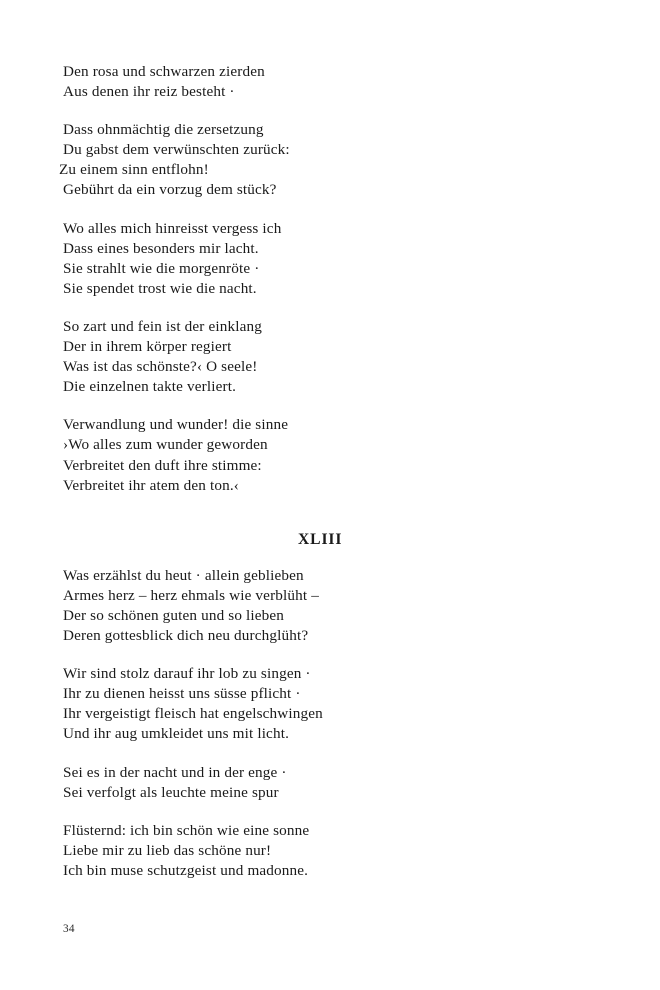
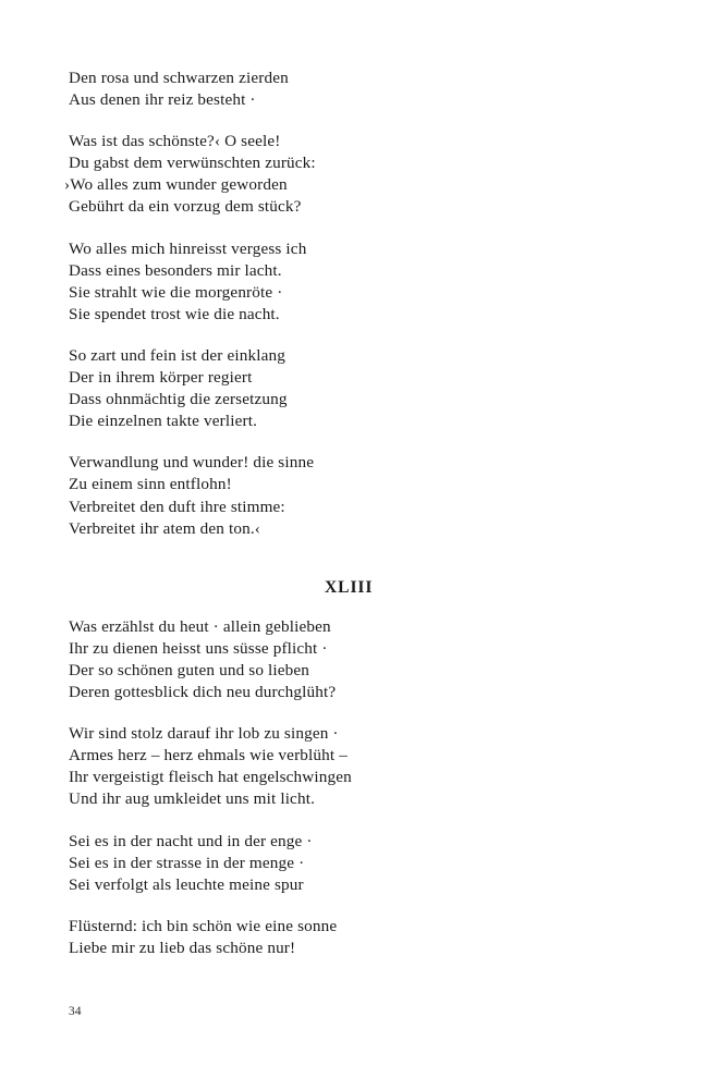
  Den rosa und schwarzen zierden
  Aus denen ihr reiz besteht ·
- Dass ohnmächtig die zersetzung
+ Was ist das schönste?‹ O seele!
  Du gabst dem verwünschten zurück:
- Zu einem sinn entflohn!
+ ›Wo alles zum wunder geworden
  Gebührt da ein vorzug dem stück?
  Wo alles mich hinreisst vergess ich
  Dass eines besonders mir lacht.
  Sie strahlt wie die morgenröte ·
  Sie spendet trost wie die nacht.
  So zart und fein ist der einklang
  Der in ihrem körper regiert
- Was ist das schönste?‹ O seele!
+ Dass ohnmächtig die zersetzung
  Die einzelnen takte verliert.
  Verwandlung und wunder! die sinne
- ›Wo alles zum wunder geworden
+ Zu einem sinn entflohn!
  Verbreitet den duft ihre stimme:
  Verbreitet ihr atem den ton.‹
  XLIII
  Was erzählst du heut · allein geblieben
- Armes herz – herz ehmals wie verblüht –
+ Ihr zu dienen heisst uns süsse pflicht ·
  Der so schönen guten und so lieben
  Deren gottesblick dich neu durchglüht?
  Wir sind stolz darauf ihr lob zu singen ·
- Ihr zu dienen heisst uns süsse pflicht ·
+ Armes herz – herz ehmals wie verblüht –
  Ihr vergeistigt fleisch hat engelschwingen
  Und ihr aug umkleidet uns mit licht.
  Sei es in der nacht und in der enge ·
+ Sei es in der strasse in der menge ·
  Sei verfolgt als leuchte meine spur
  Flüsternd: ich bin schön wie eine sonne
  Liebe mir zu lieb das schöne nur!
- Ich bin muse schutzgeist und madonne.
  34
